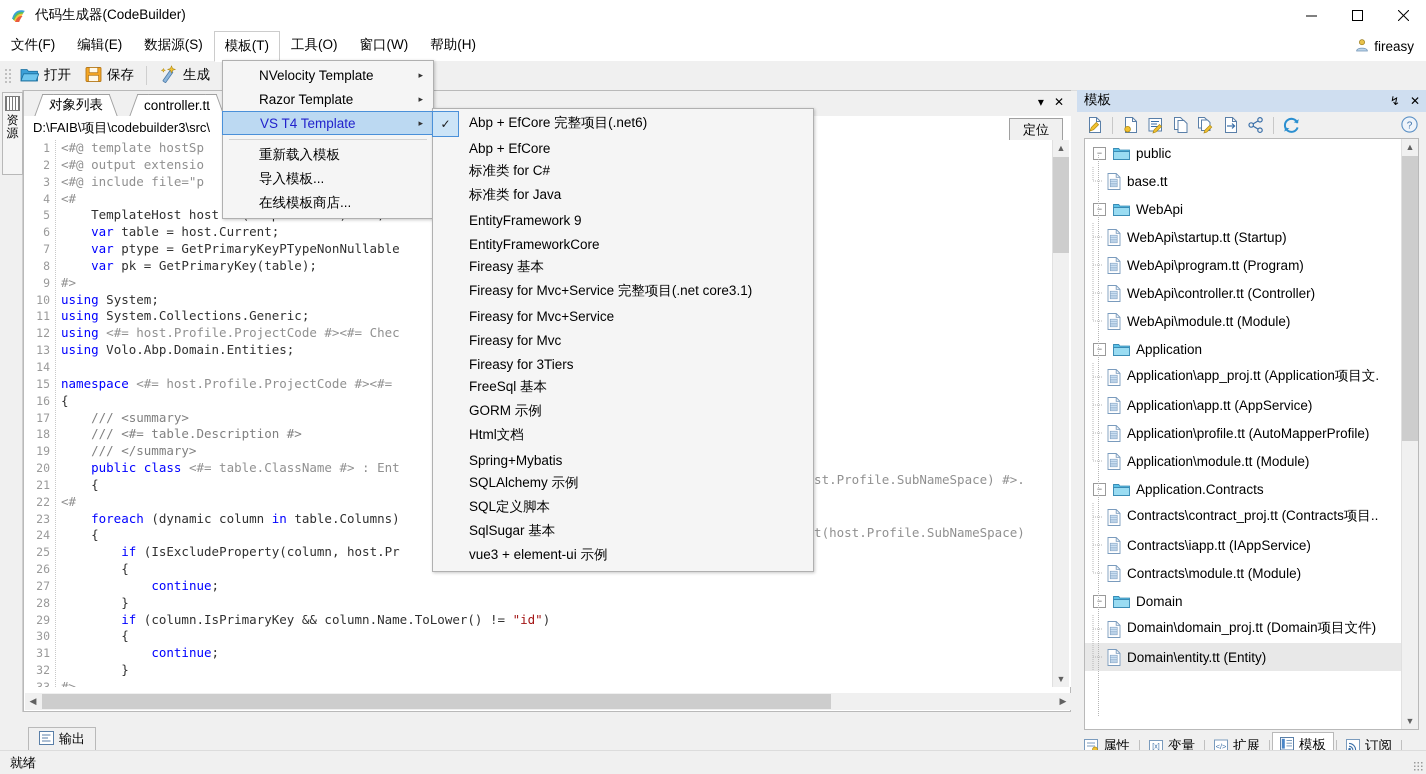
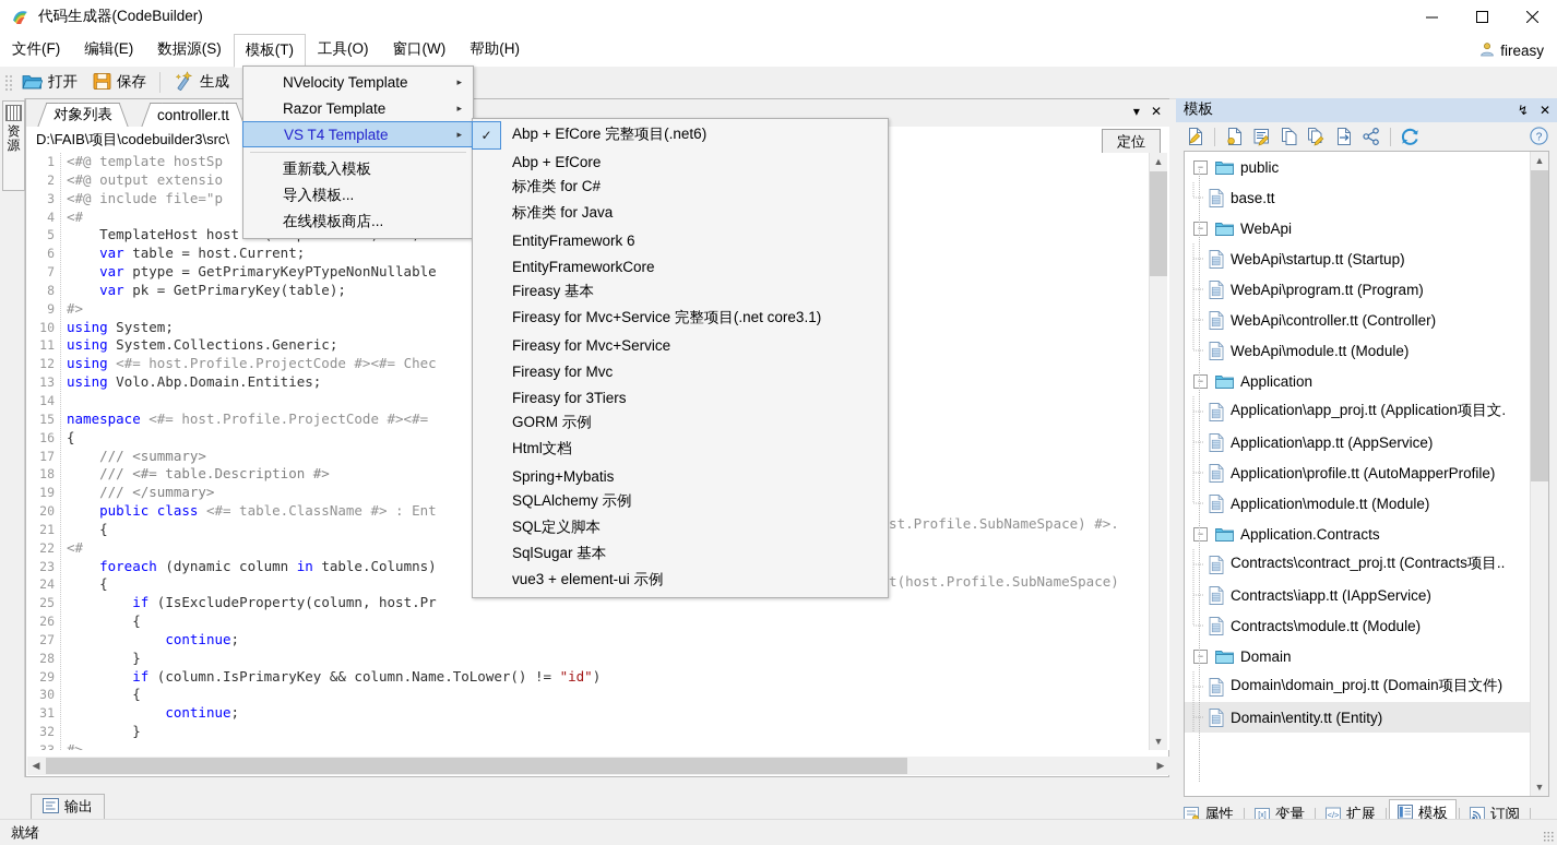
  代码生成器(CodeBuilder)
  文件(F)
  编辑(E)
  数据源(S)
  模板(T)
  工具(O)
  窗口(W)
  帮助(H)
  fireasy
  打开
  保存
  生成
  资源
  对象列表
  controller.tt
  ▾
  ✕
  D:\FAIB\项目\codebuilder3\src\
  定位
  1
  2
  3
  4
  5
  6
  7
  8
  9
  10
  11
  12
  13
  14
  15
  16
  17
  18
  19
  20
  21
  22
  23
  24
  25
  26
  27
  28
  29
  30
  31
  32
  <#@ template hostSp
  <#@ output extensio
  <#@ include file="p
  <#
  var table = host.Current;
  var ptype = GetPrimaryKeyPTypeNonNullable
  var pk = GetPrimaryKey(table);
  #>
  using System;
  using System.Collections.Generic;
  using <#= host.Profile.ProjectCode #><#= Chec
  using Volo.Abp.Domain.Entities;
  namespace <#= host.Profile.ProjectCode #><#=
  {
  /// <summary>
  /// <#= table.Description #>
  /// </summary>
  public class <#= table.ClassName #> : Ent
  {
  <#
  foreach (dynamic column in table.Columns)
  {
  if (IsExcludeProperty(column, host.Pr
  {
  continue;
  }
  if (column.IsPrimaryKey && column.Name.ToLower() != "id")
  {
  continue;
  }
  #>
  st.Profile.SubNameSpace) #>.
  t(host.Profile.SubNameSpace)
  ▲
  ▼
  ◀
  ▶
  输出
  模板
  ↯
  ✕
  ?
  −
  public
  base.tt
  −
  WebApi
  WebApi\startup.tt (Startup)
  WebApi\program.tt (Program)
  WebApi\controller.tt (Controller)
  WebApi\module.tt (Module)
  −
  Application
  Application\app_proj.tt (Application项目文.
  Application\app.tt (AppService)
  Application\profile.tt (AutoMapperProfile)
  Application\module.tt (Module)
  −
  Application.Contracts
  Contracts\contract_proj.tt (Contracts项目..
  Contracts\iapp.tt (IAppService)
  Contracts\module.tt (Module)
  −
  Domain
  Domain\domain_proj.tt (Domain项目文件)
  Domain\entity.tt (Entity)
  ▲
  ▼
  属性
  变量
  </>
  扩展
  模板
  订阅
  就绪
  NVelocity Template
  ▸
  Razor Template
  ▸
  VS T4 Template
  ▸
  重新载入模板
  导入模板...
  在线模板商店...
  ✓
  Abp + EfCore 完整项目(.net6)
  Abp + EfCore
  标准类 for C#
  标准类 for Java
- EntityFramework 9
+ EntityFramework 6
  EntityFrameworkCore
  Fireasy 基本
  Fireasy for Mvc+Service 完整项目(.net core3.1)
  Fireasy for Mvc+Service
  Fireasy for Mvc
  Fireasy for 3Tiers
- FreeSql 基本
  GORM 示例
  Html文档
  Spring+Mybatis
  SQLAlchemy 示例
  SQL定义脚本
  SqlSugar 基本
  vue3 + element-ui 示例
